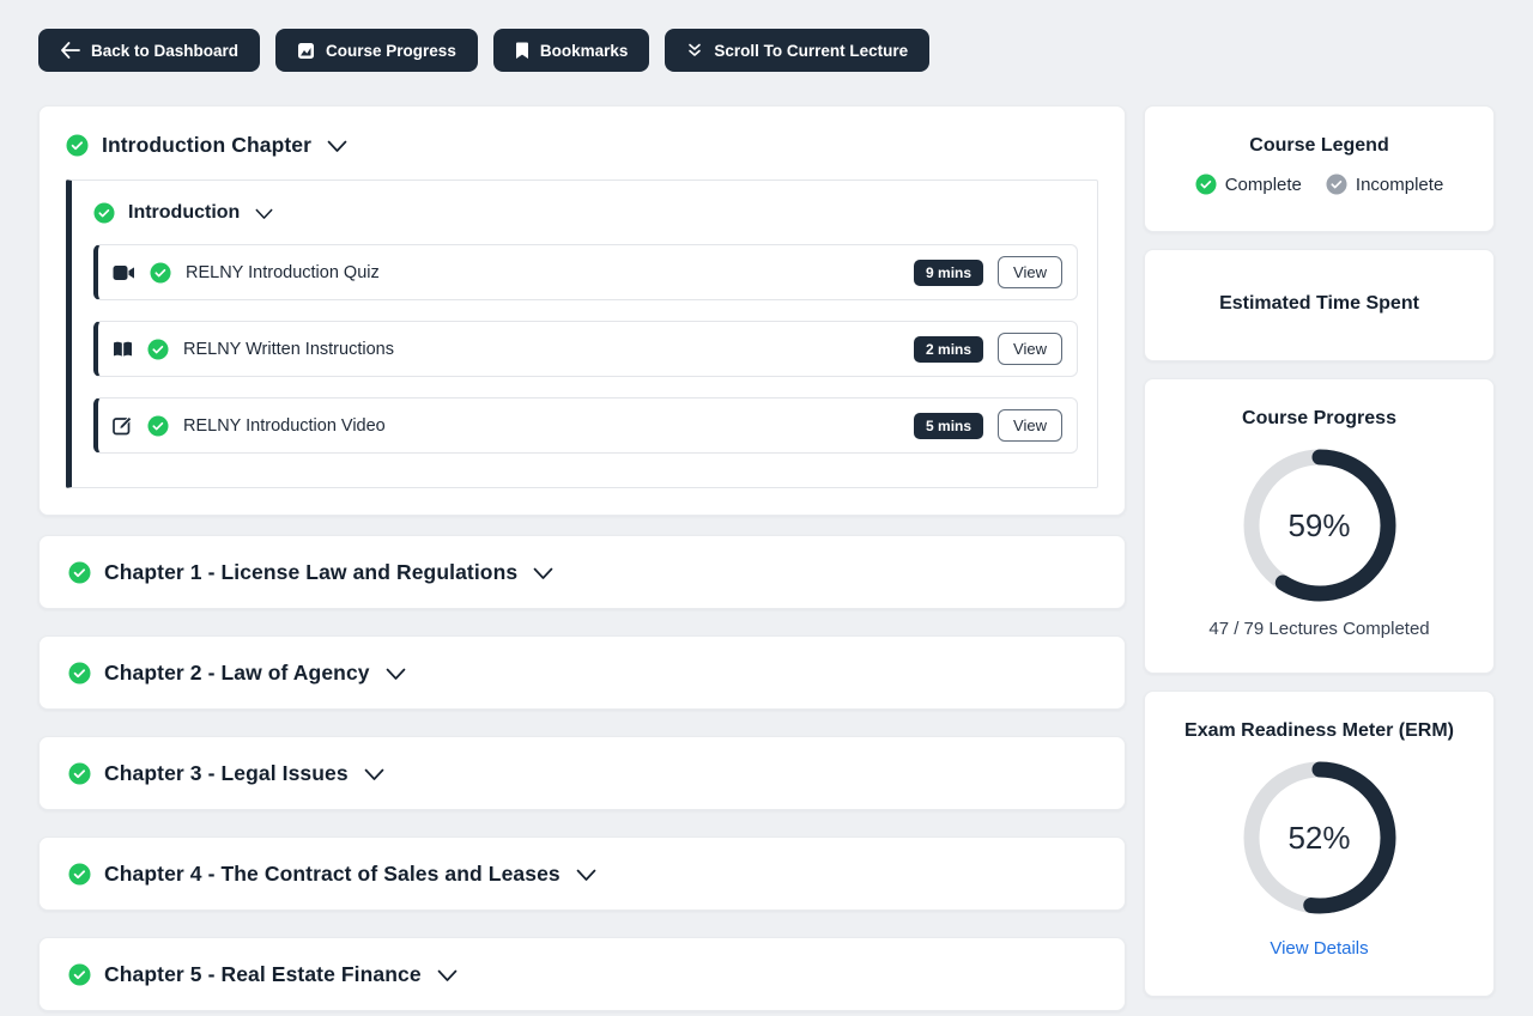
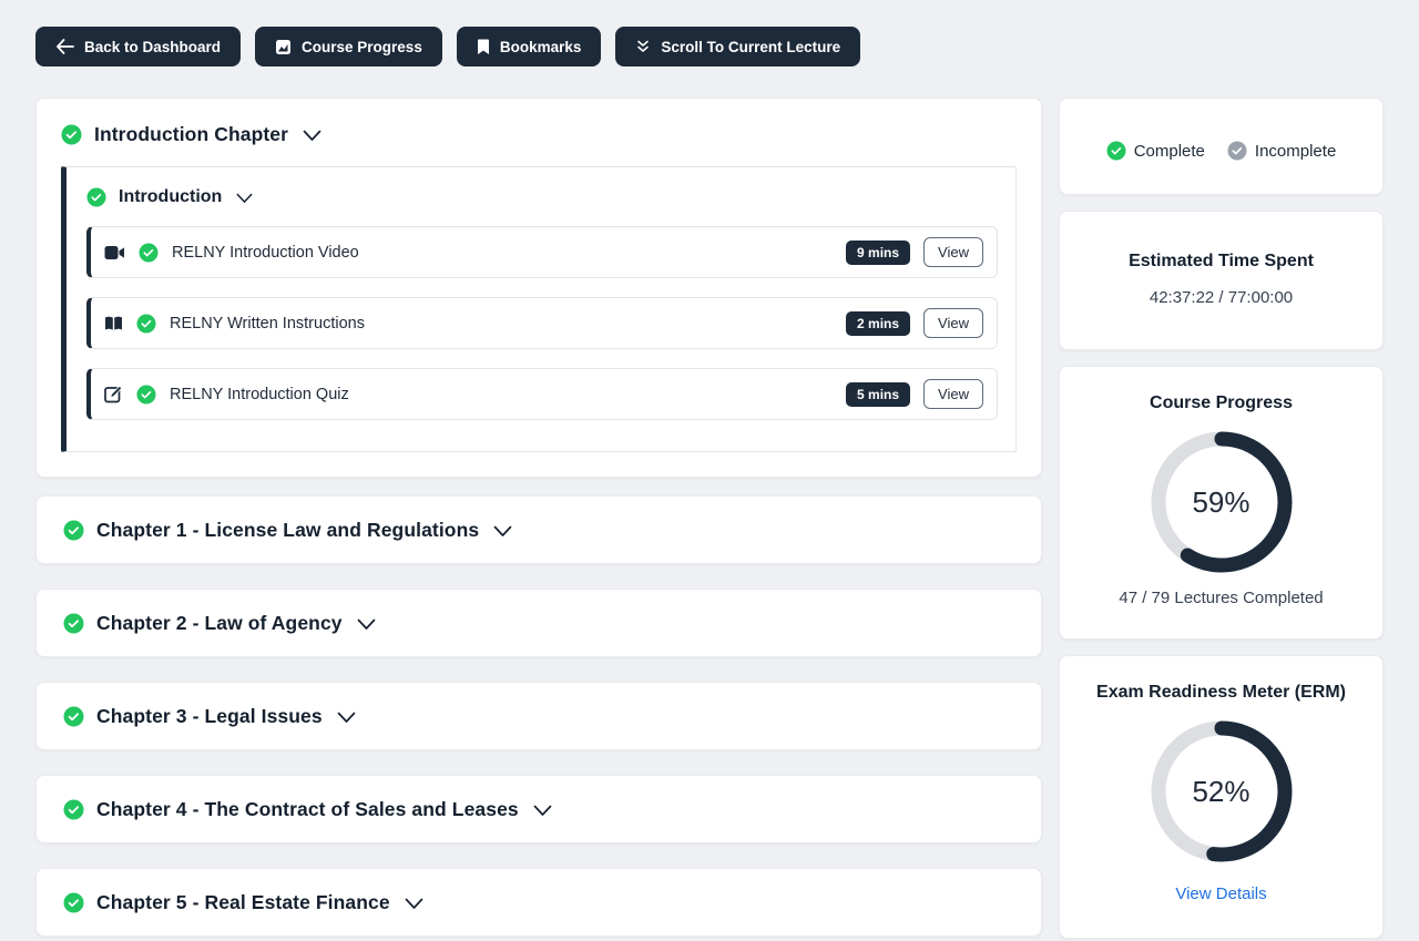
  Back to Dashboard
  Course Progress
  Bookmarks
  Scroll To Current Lecture
  Introduction Chapter
  Introduction
- RELNY Introduction Quiz
+ RELNY Introduction Video
  9 mins
  View
  RELNY Written Instructions
  2 mins
  View
- RELNY Introduction Video
+ RELNY Introduction Quiz
  5 mins
  View
  Chapter 1 - License Law and Regulations
  Chapter 2 - Law of Agency
  Chapter 3 - Legal Issues
  Chapter 4 - The Contract of Sales and Leases
  Chapter 5 - Real Estate Finance
- Course Legend
  Complete
  Incomplete
  Estimated Time Spent
+ 42:37:22 / 77:00:00
  Course Progress
  59%
  47 / 79 Lectures Completed
  Exam Readiness Meter (ERM)
  52%
  View Details
